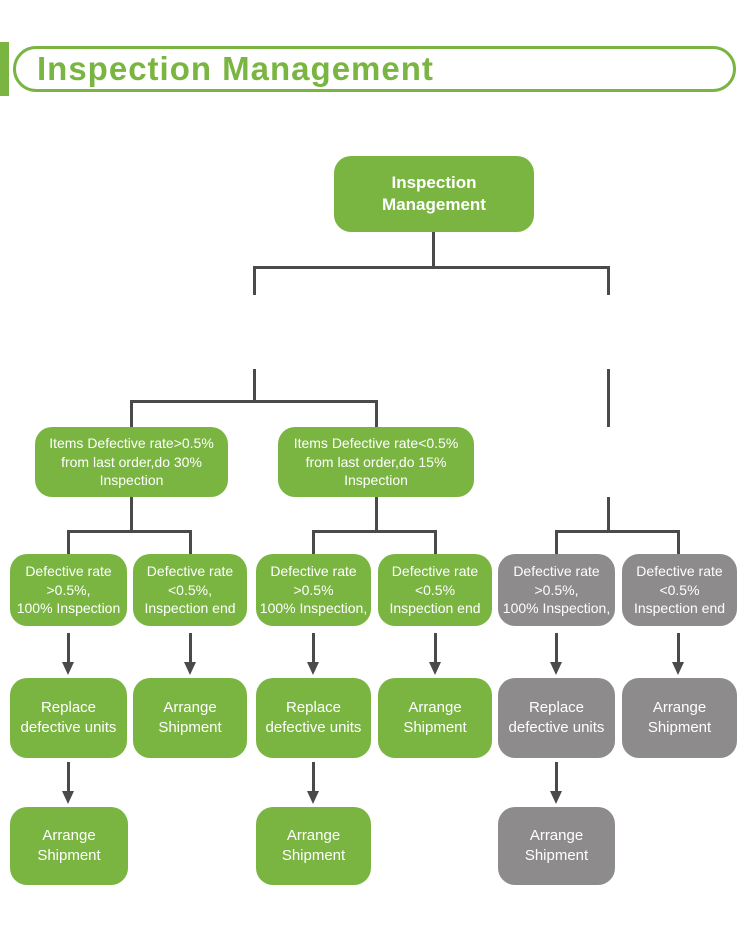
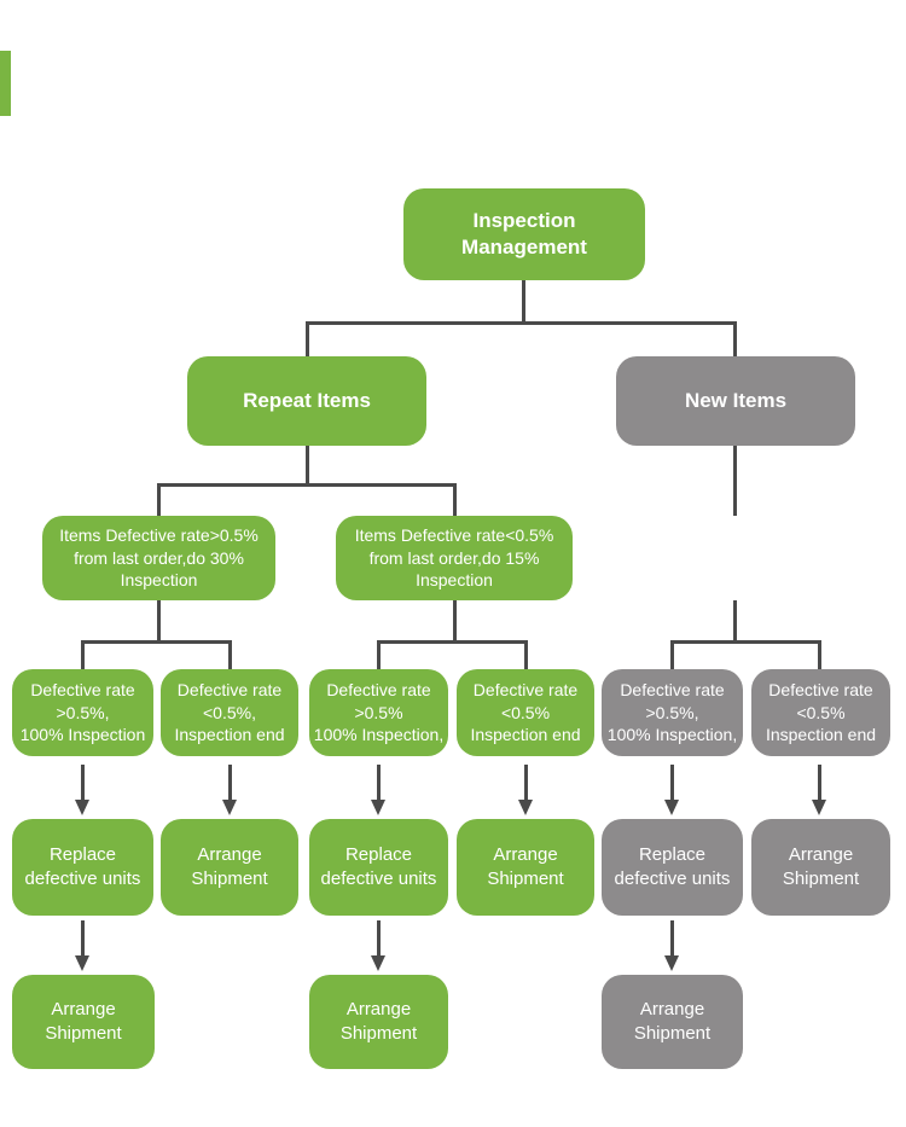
- Inspection Management
  Inspection
  Management
+ Repeat Items
+ New Items
  Items Defective rate>0.5%
  from last order,do 30%
  Inspection
  Items Defective rate<0.5%
  from last order,do 15%
  Inspection
  Defective rate
  >0.5%,
  100% Inspection
  Defective rate
  <0.5%,
  Inspection end
  Defective rate
  >0.5%
  100% Inspection,
  Defective rate
  <0.5%
  Inspection end
  Defective rate
  >0.5%,
  100% Inspection,
  Defective rate
  <0.5%
  Inspection end
  Replace
  defective units
  Arrange
  Shipment
  Replace
  defective units
  Arrange
  Shipment
  Replace
  defective units
  Arrange
  Shipment
  Arrange
  Shipment
  Arrange
  Shipment
  Arrange
  Shipment
